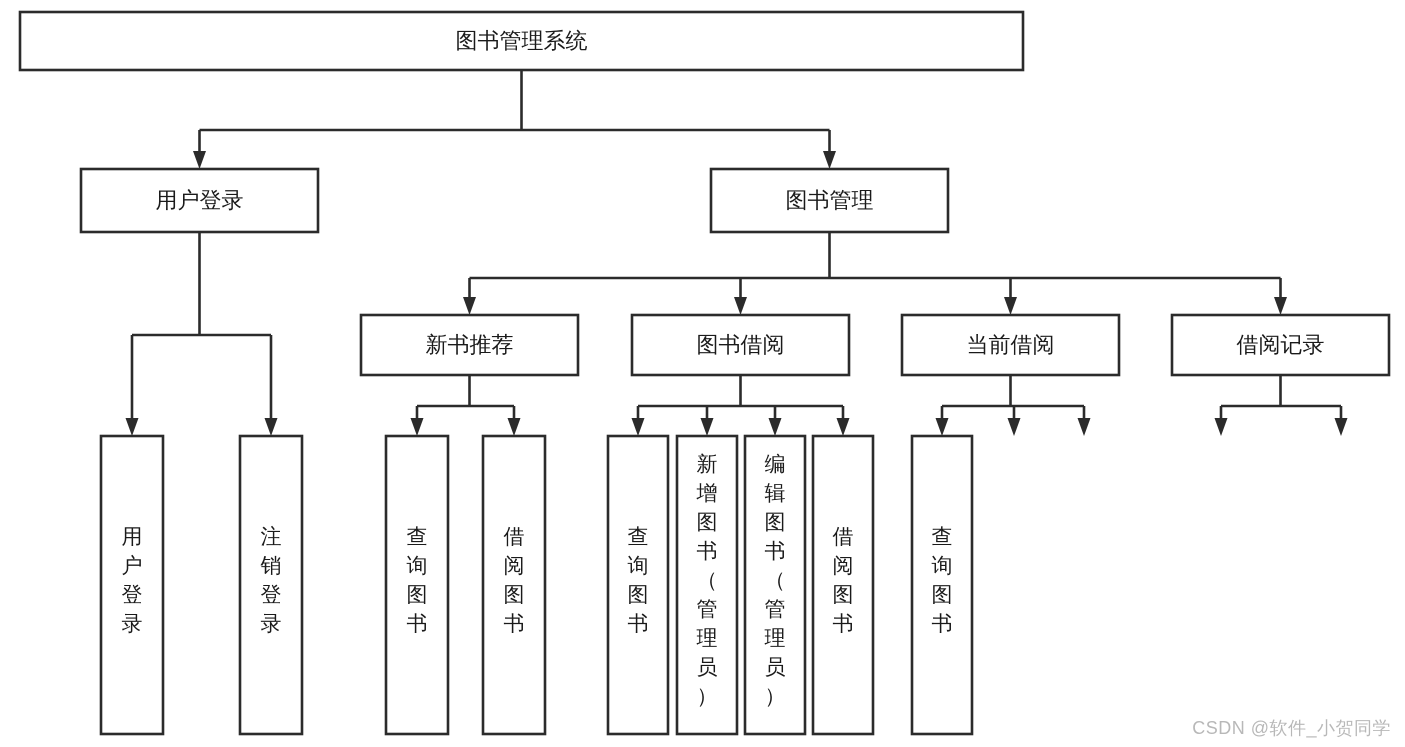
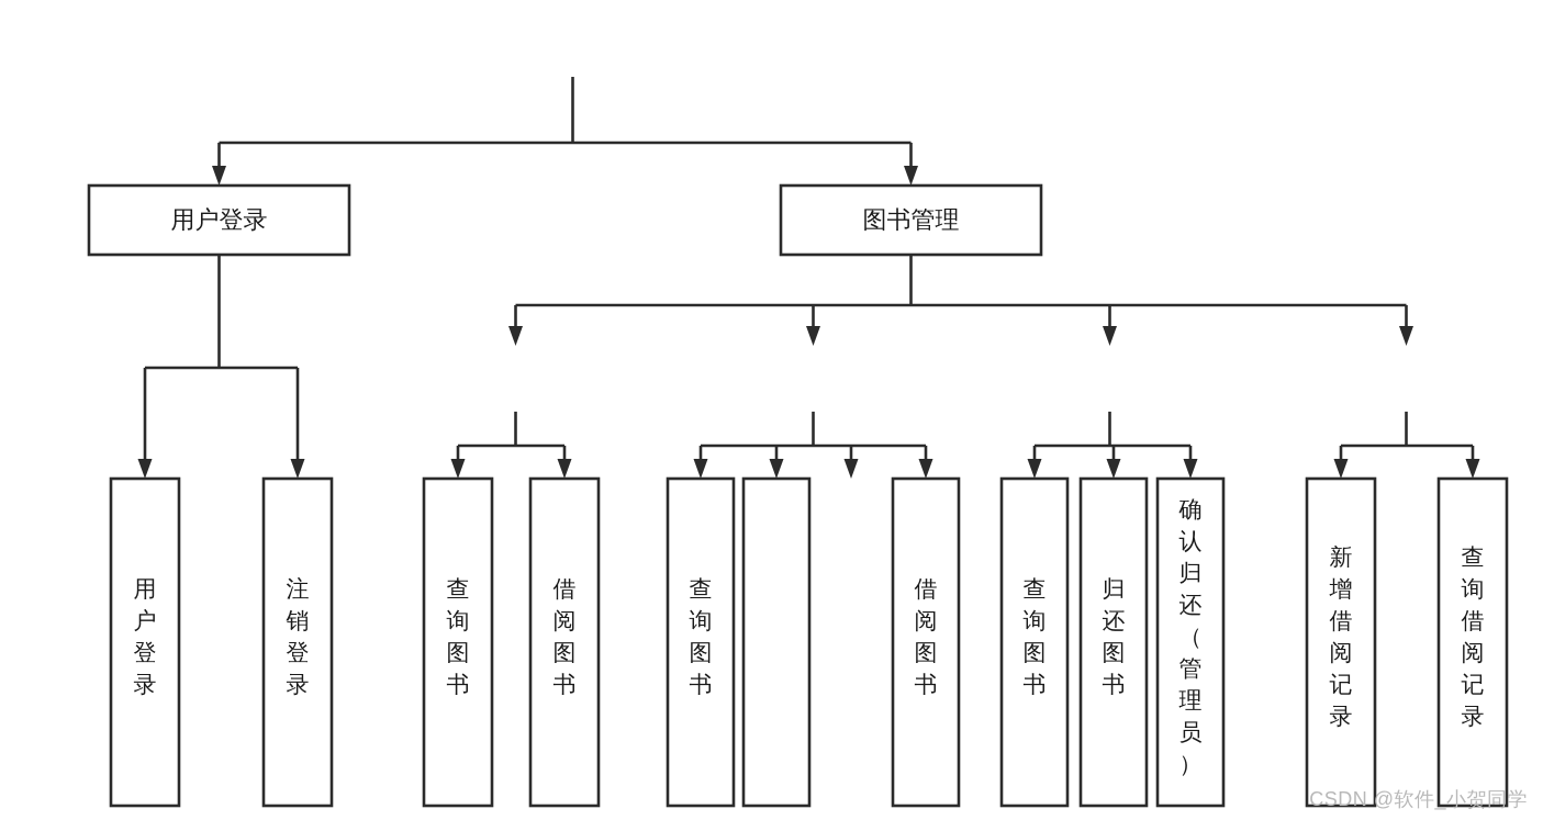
- 图书管理系统
  用户登录
  图书管理
- 新书推荐
- 图书借阅
- 当前借阅
- 借阅记录
  用户登录
  注销登录
  查询图书
  借阅图书
  查询图书
- 新增图书（管理员）
- 编辑图书（管理员）
  借阅图书
  查询图书
+ 归还图书
+ 确认归还（管理员）
+ 新增借阅记录
+ 查询借阅记录
  CSDN @软件_小贺同学
